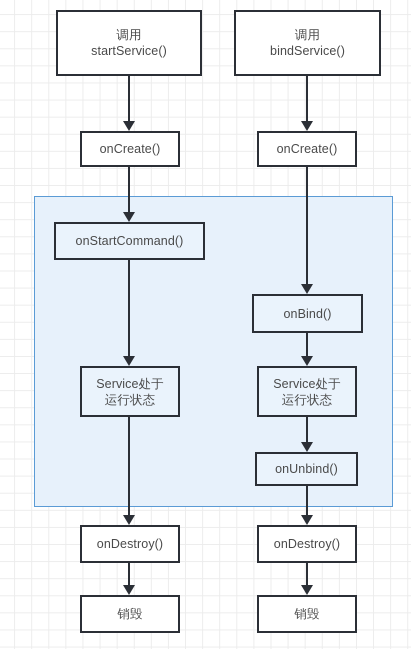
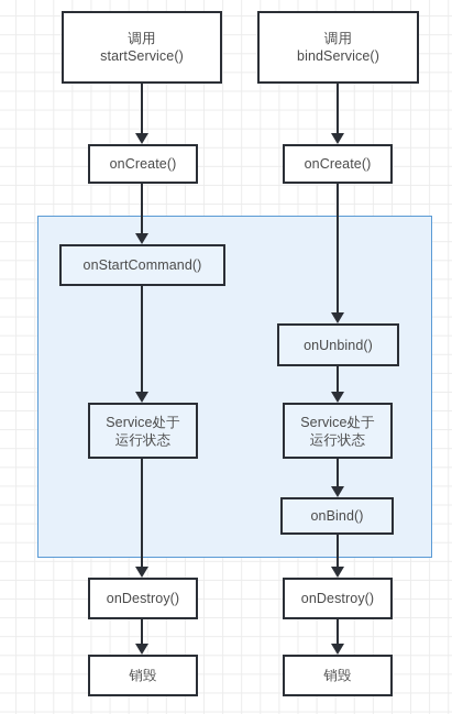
  调用
  startService()
  调用
  bindService()
  onCreate()
  onCreate()
  onStartCommand()
- onBind()
+ onUnbind()
  Service处于
  运行状态
  Service处于
  运行状态
- onUnbind()
+ onBind()
  onDestroy()
  onDestroy()
  销毁
  销毁
